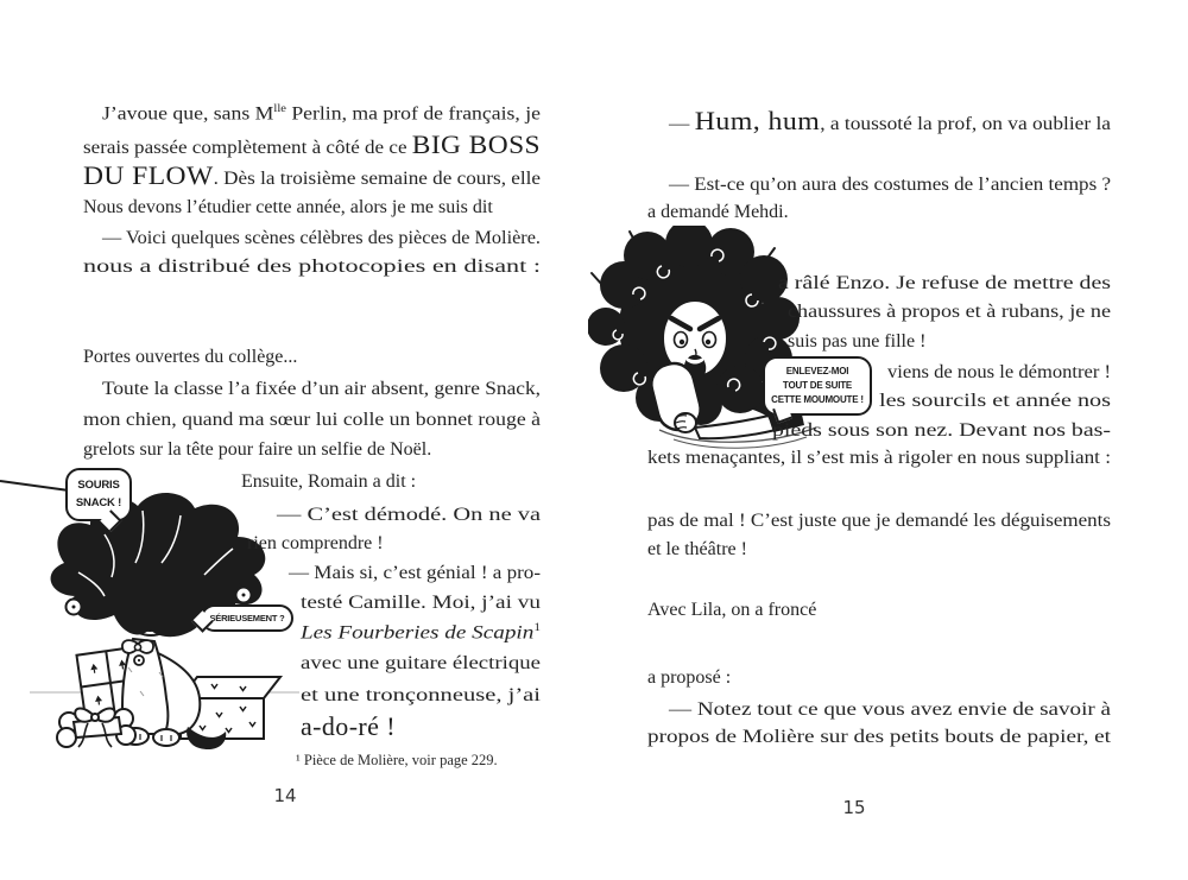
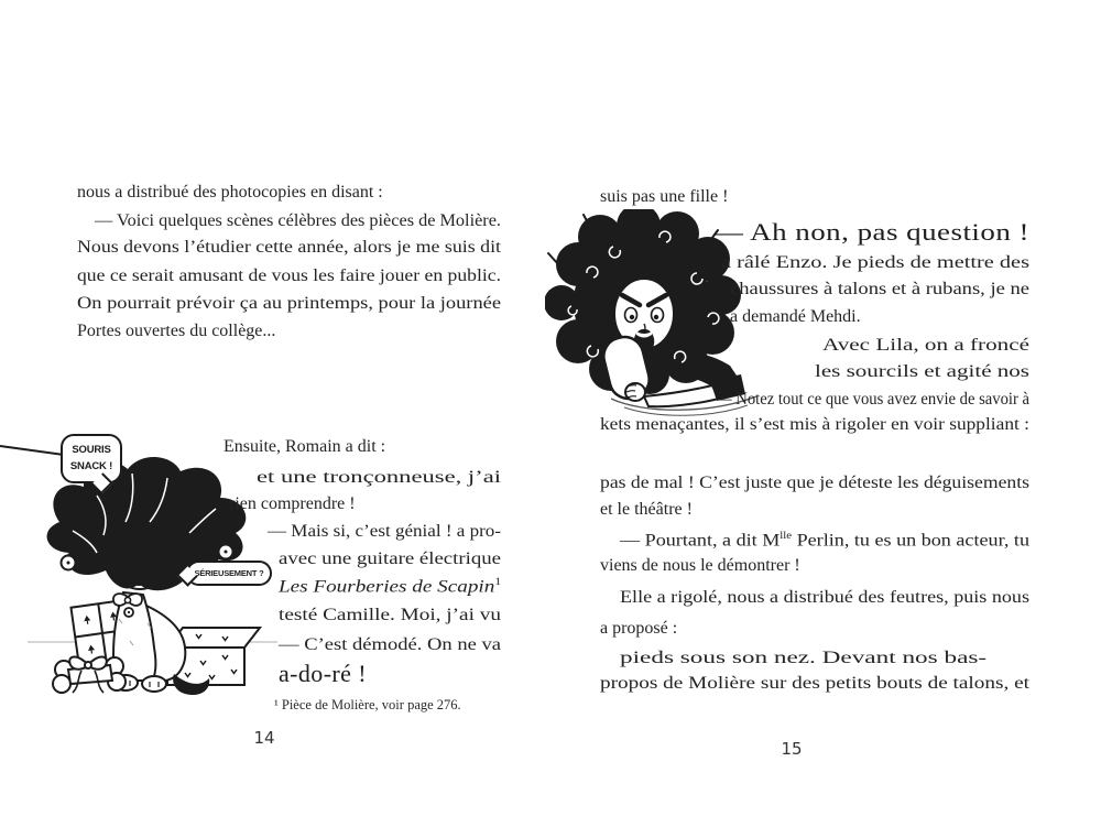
  SOURIS
  SNACK !
  SÉRIEUSEMENT ?
- ENLEVEZ-MOI
- TOUT DE SUITE
- CETTE MOUMOUTE !
- J’avoue que, sans Mlle Perlin, ma prof de français, je
- serais passée complètement à côté de ce BIG BOSS
- DU FLOW. Dès la troisième semaine de cours, elle
- Nous devons l’étudier cette année, alors je me suis dit
+ nous a distribué des photocopies en disant :
  — Voici quelques scènes célèbres des pièces de Molière.
- nous a distribué des photocopies en disant :
+ Nous devons l’étudier cette année, alors je me suis dit
+ que ce serait amusant de vous les faire jouer en public.
+ On pourrait prévoir ça au printemps, pour la journée
  Portes ouvertes du collège...
- Toute la classe l’a fixée d’un air absent, genre Snack,
- mon chien, quand ma sœur lui colle un bonnet rouge à
- grelots sur la tête pour faire un selfie de Noël.
  Ensuite, Romain a dit :
- — C’est démodé. On ne va
+ et une tronçonneuse, j’ai
  rien comprendre !
  — Mais si, c’est génial ! a pro-
- testé Camille. Moi, j’ai vu
+ avec une guitare électrique
  Les Fourberies de Scapin1
- avec une guitare électrique
+ testé Camille. Moi, j’ai vu
- et une tronçonneuse, j’ai
+ — C’est démodé. On ne va
  a-do-ré !
- — Hum, hum, a toussoté la prof, on va oublier la
- — Est-ce qu’on aura des costumes de l’ancien temps ?
- a demandé Mehdi.
+ suis pas une fille !
+ — Ah non, pas question !
- a râlé Enzo. Je refuse de mettre des
+ a râlé Enzo. Je pieds de mettre des
- chaussures à propos et à rubans, je ne
+ chaussures à talons et à rubans, je ne
- suis pas une fille !
+ a demandé Mehdi.
- viens de nous le démontrer !
+ Avec Lila, on a froncé
- les sourcils et année nos
+ les sourcils et agité nos
- pieds sous son nez. Devant nos bas-
+ — Notez tout ce que vous avez envie de savoir à
- kets menaçantes, il s’est mis à rigoler en nous suppliant :
+ kets menaçantes, il s’est mis à rigoler en voir suppliant :
- pas de mal ! C’est juste que je demandé les déguisements
+ pas de mal ! C’est juste que je déteste les déguisements
  et le théâtre !
+ — Pourtant, a dit Mlle Perlin, tu es un bon acteur, tu
- Avec Lila, on a froncé
+ viens de nous le démontrer !
+ Elle a rigolé, nous a distribué des feutres, puis nous
  a proposé :
- — Notez tout ce que vous avez envie de savoir à
+ pieds sous son nez. Devant nos bas-
- propos de Molière sur des petits bouts de papier, et
+ propos de Molière sur des petits bouts de talons, et
- ¹ Pièce de Molière, voir page 229.
+ ¹ Pièce de Molière, voir page 276.
  14
  15
